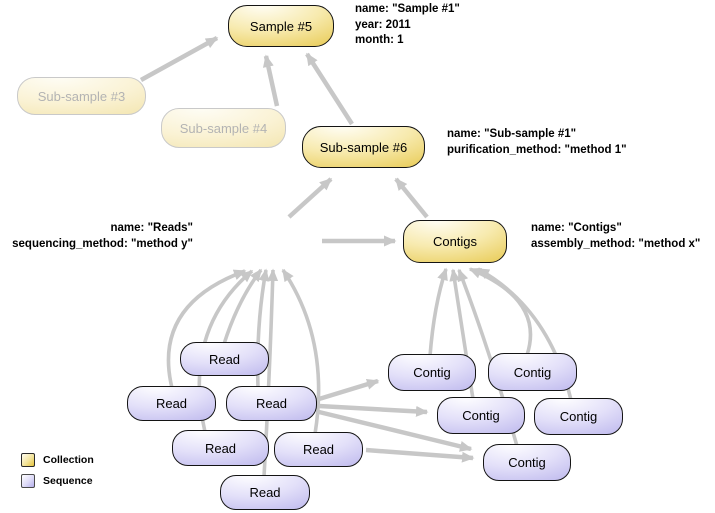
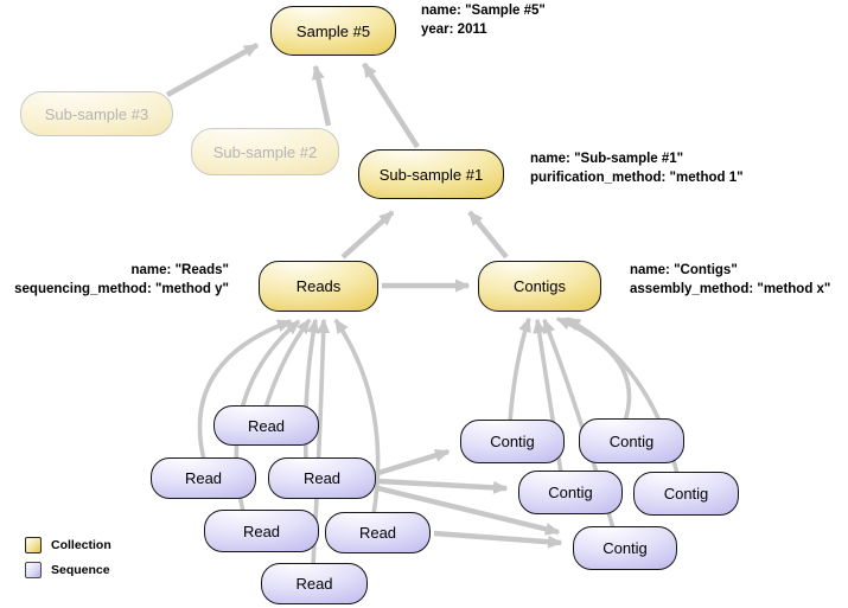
  Sample #5
  Sub-sample #3
- Sub-sample #4
+ Sub-sample #2
- Sub-sample #6
+ Sub-sample #1
+ Reads
  Contigs
  Read
  Read
  Read
  Read
  Read
  Read
  Contig
  Contig
  Contig
  Contig
  Contig
- name: "Sample #1"
+ name: "Sample #5"
  year: 2011
- month: 1
  name: "Sub-sample #1"
  purification_method: "method 1"
  name: "Reads"
  sequencing_method: "method y"
  name: "Contigs"
  assembly_method: "method x"
  Collection
  Sequence
